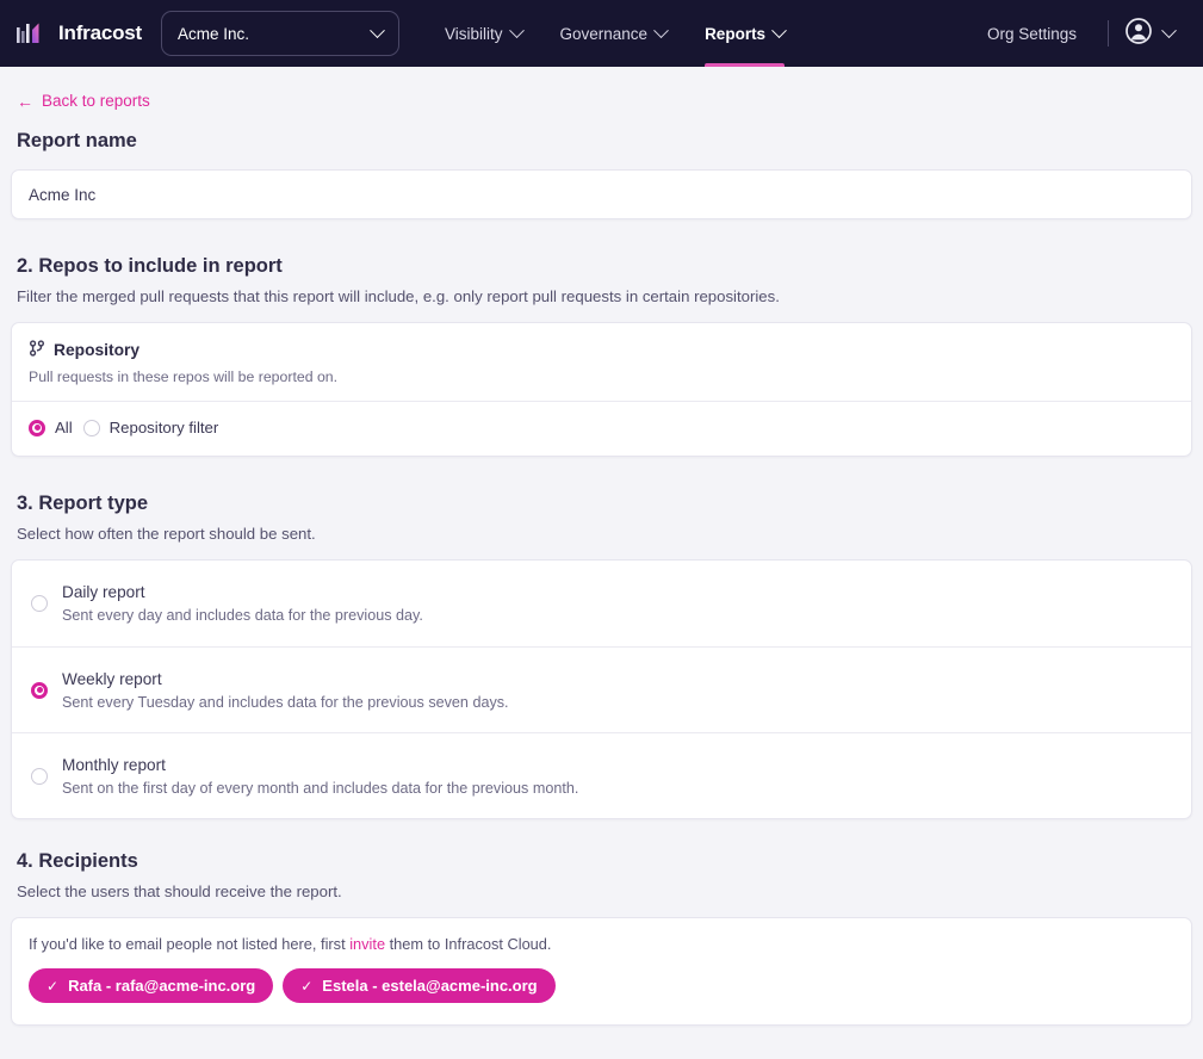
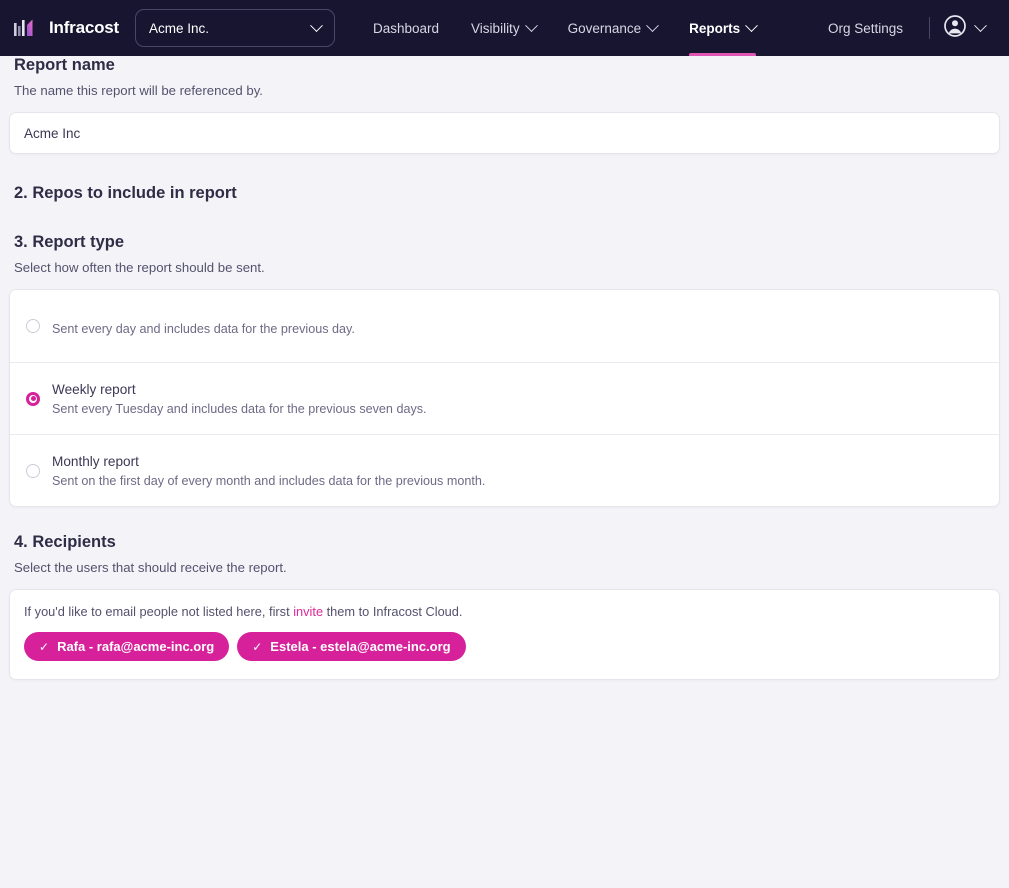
  Infracost
  Acme Inc.
+ Dashboard
  Visibility
  Governance
  Reports
  Org Settings
- ←
- Back to reports
  Report name
+ The name this report will be referenced by.
  Acme Inc
  2. Repos to include in report
- Filter the merged pull requests that this report will include, e.g. only report pull requests in certain repositories.
- Repository
- Pull requests in these repos will be reported on.
- All
- Repository filter
  3. Report type
  Select how often the report should be sent.
- Daily report
  Sent every day and includes data for the previous day.
  Weekly report
  Sent every Tuesday and includes data for the previous seven days.
  Monthly report
  Sent on the first day of every month and includes data for the previous month.
  4. Recipients
  Select the users that should receive the report.
  If you'd like to email people not listed here, first invite them to Infracost Cloud.
  ✓
  Rafa - rafa@acme-inc.org
  ✓
  Estela - estela@acme-inc.org
